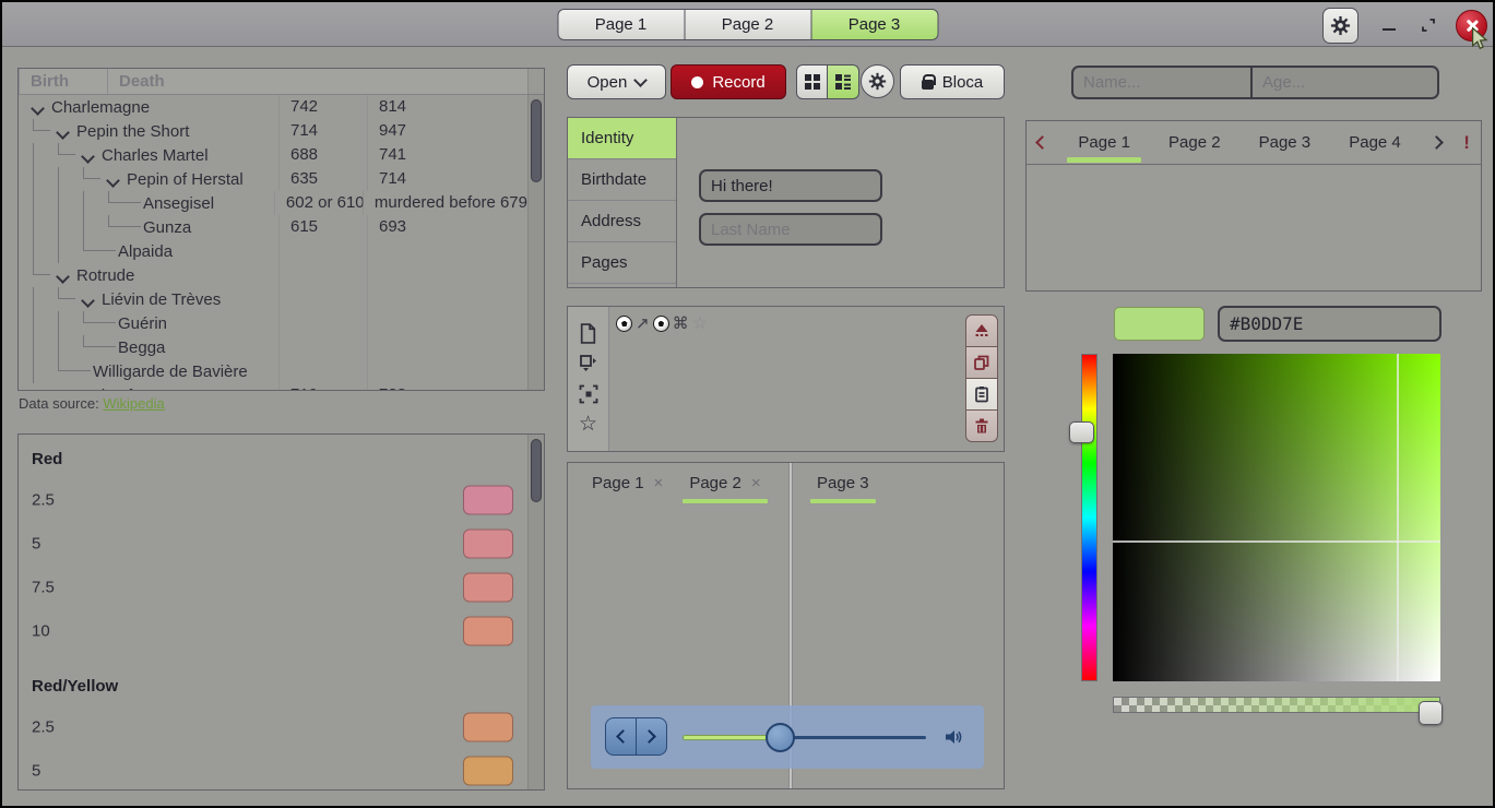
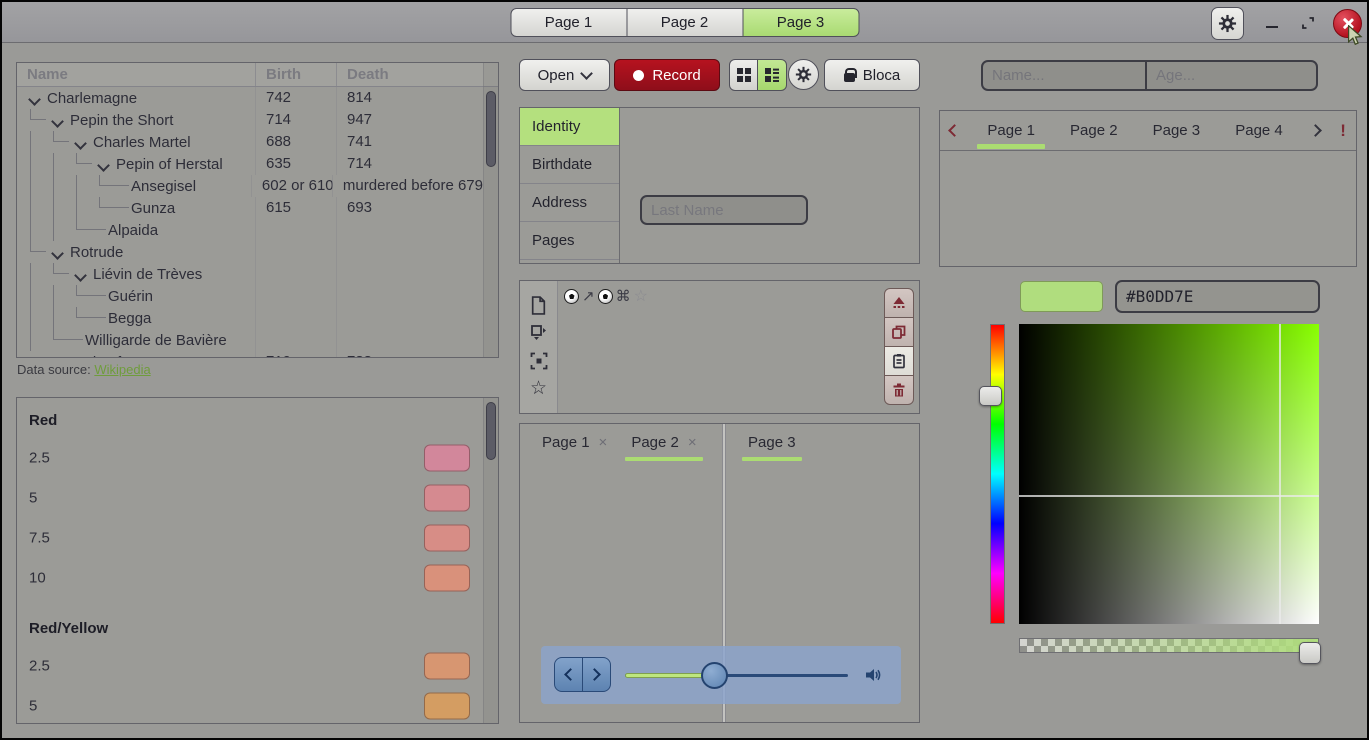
  Page 1
  Page 2
  Page 3
+ Name
  Birth
  Death
  Charlemagne
  742
  814
  Pepin the Short
  714
  947
  Charles Martel
  688
  741
  Pepin of Herstal
  635
  714
  Ansegisel
  602 or 610
  murdered before 679
  Gunza
  615
  693
  Alpaida
  Rotrude
  Liévin de Trèves
  Guérin
  Begga
  Willigarde de Bavière
  Data source: Wikipedia
  Red
  2.5
  5
  7.5
  10
  Red/Yellow
  2.5
  5
  Open
  Record
  Bloca
  Identity
  Birthdate
  Address
  Pages
- Hi there!
  Last Name
  ☆
  ↗
  ⌘
  Page 1
  ×
  Page 2
  ×
  Page 3
  Name...
  Age...
  Page 1
  Page 2
  Page 3
  Page 4
  !
  #B0DD7E
